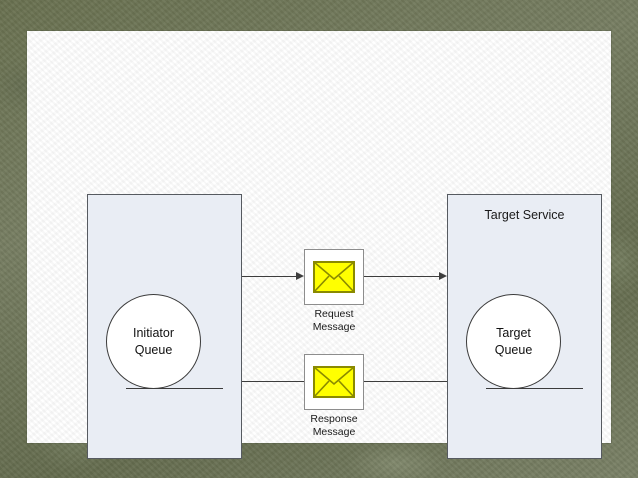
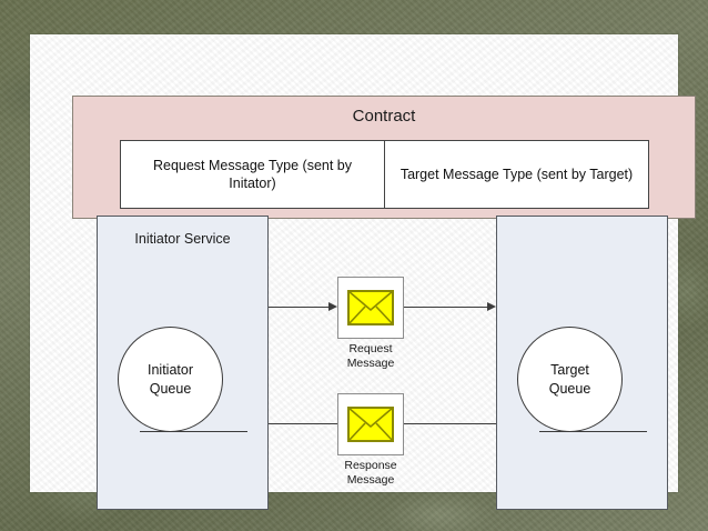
+ Contract
+ Request Message Type (sent by Initator)
+ Target Message Type (sent by Target)
+ Initiator Service
  Initiator
  Queue
- Target Service
  Target
  Queue
  Request
  Message
  Response
  Message
